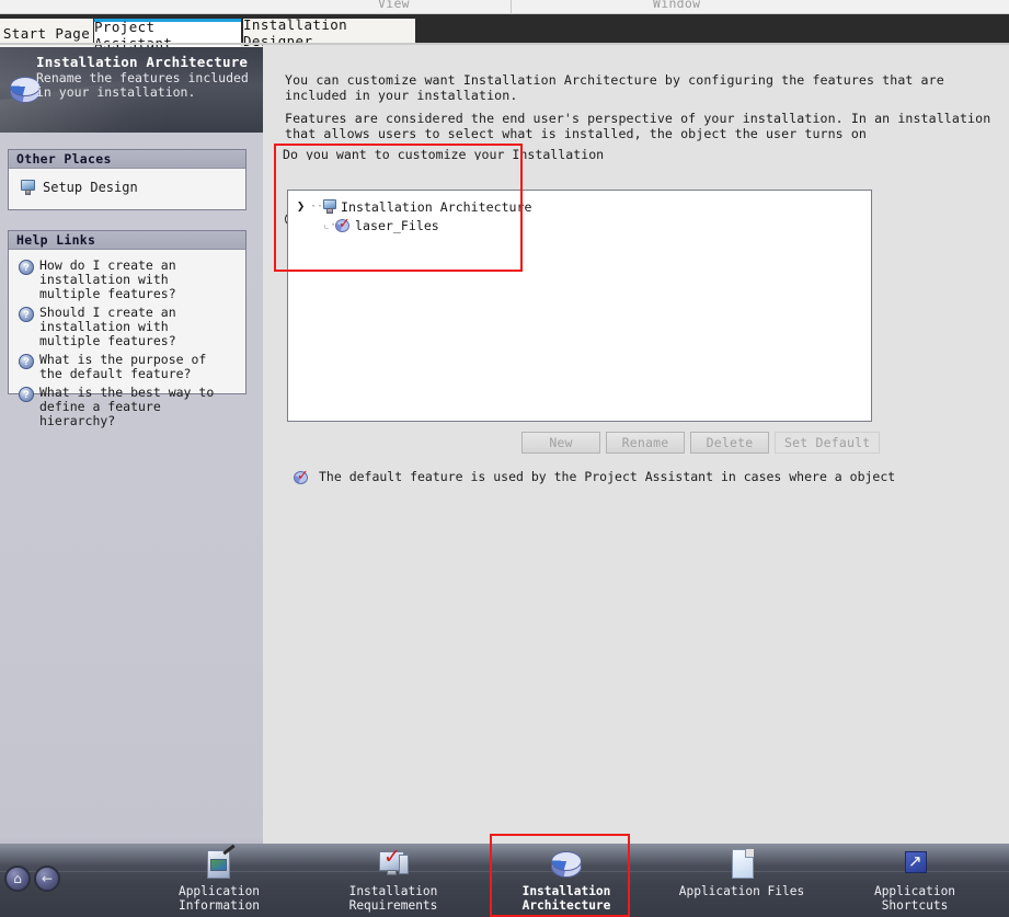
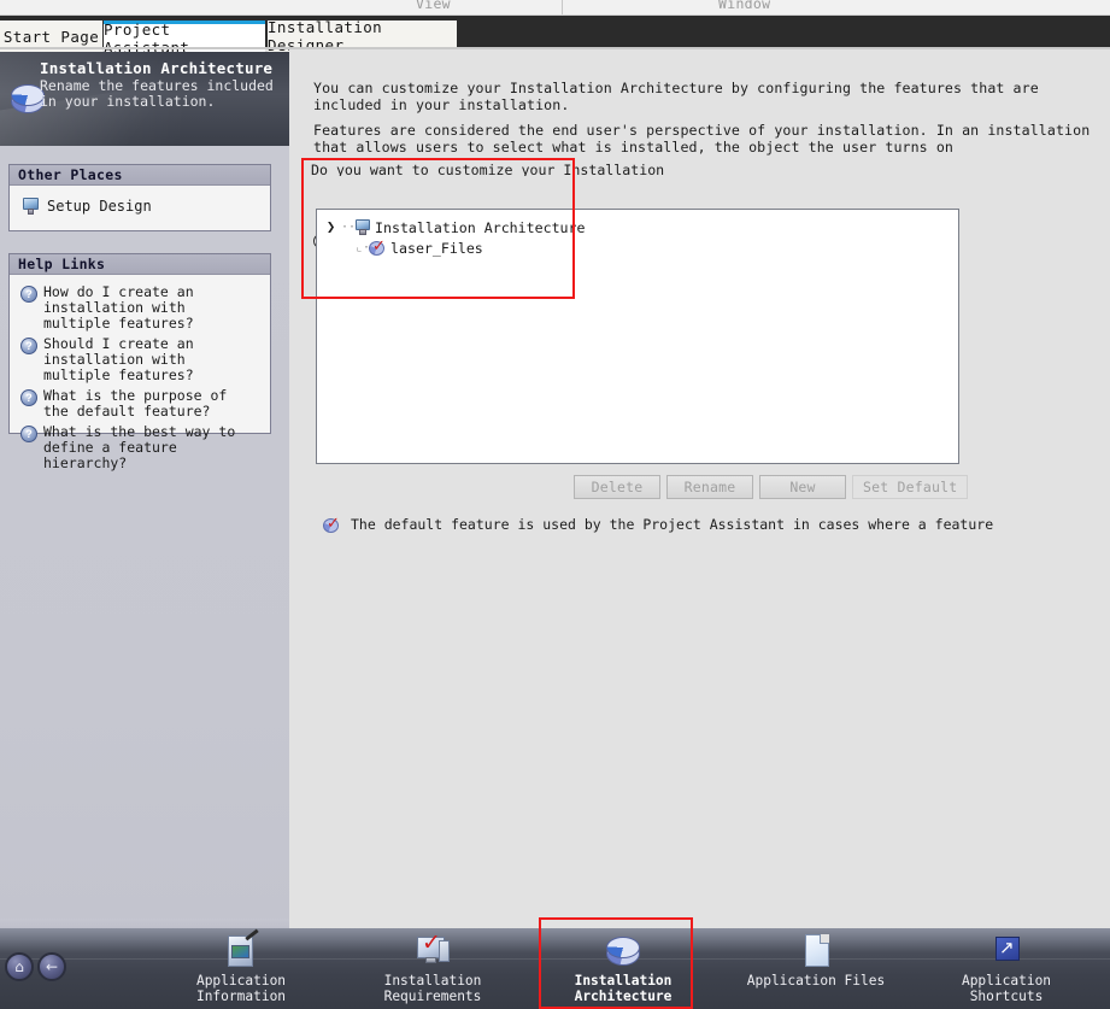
  View
  Window
  Start Page
  Installation Designer
  Installation Architecture
  Rename the features included in your installation.
  Other Places
  Setup Design
  Help Links
  ?
  How do I create an installation with multiple features?
  ?
  Should I create an installation with multiple features?
  ?
  What is the purpose of the default feature?
  ?
  What is the best way to define a feature hierarchy?
- You can customize want Installation Architecture by configuring the features that are included in your installation.
+ You can customize your Installation Architecture by configuring the features that are included in your installation.
  Features are considered the end user's perspective of your installation. In an installation that allows users to select what is installed, the object the user turns on
  Do you want to customize your Installation
  ❯
  Installation Architecture
  ✓
  laser_Files
- New
+ Delete
  Rename
- Delete
+ New
  Set Default
  ✓
- The default feature is used by the Project Assistant in cases where a object
+ The default feature is used by the Project Assistant in cases where a feature
  ⌂
  ←
  Application Information
  ✓
  Installation Requirements
  Installation Architecture
  Application Files
  ↗
  Application Shortcuts
